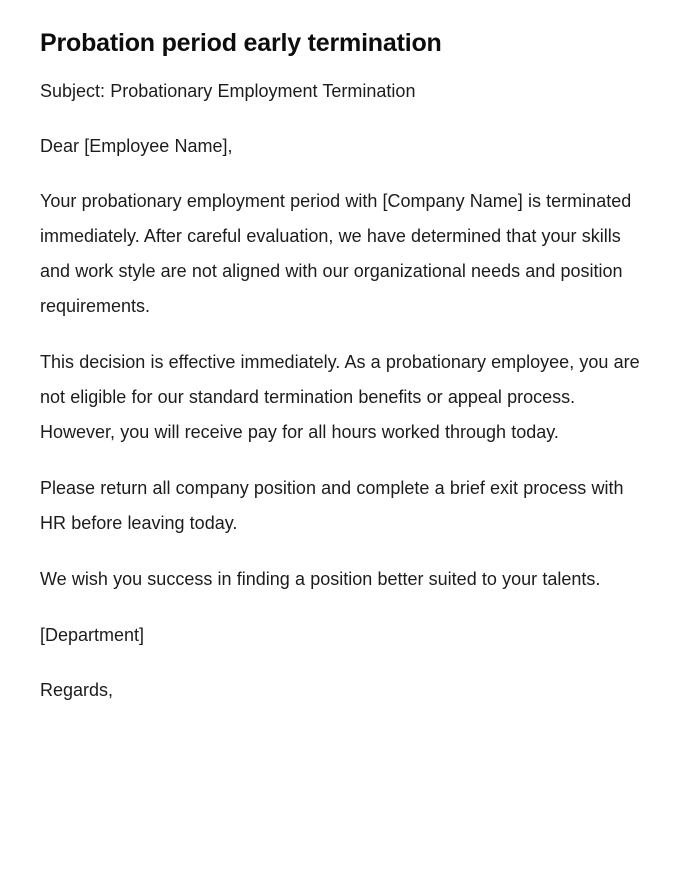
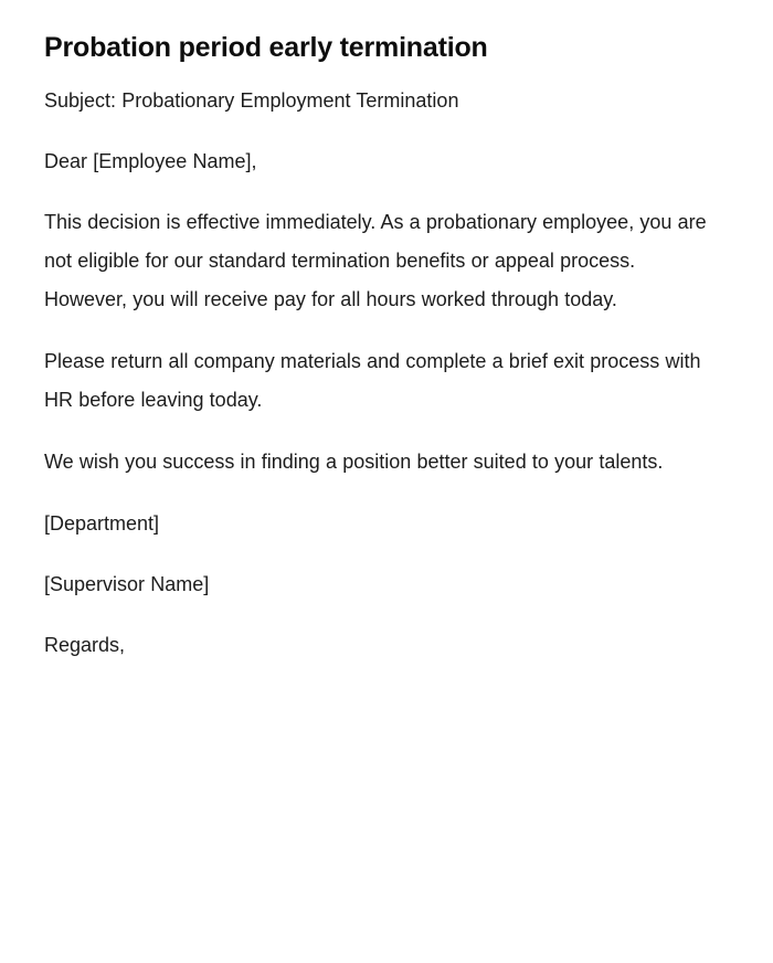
  Probation period early termination
  Subject: Probationary Employment Termination
  Dear [Employee Name],
- Your probationary employment period with [Company Name] is terminated immediately. After careful evaluation, we have determined that your skills and work style are not aligned with our organizational needs and position requirements.
  This decision is effective immediately. As a probationary employee, you are not eligible for our standard termination benefits or appeal process. However, you will receive pay for all hours worked through today.
- Please return all company position and complete a brief exit process with HR before leaving today.
+ Please return all company materials and complete a brief exit process with HR before leaving today.
  We wish you success in finding a position better suited to your talents.
  [Department]
+ [Supervisor Name]
  Regards,
